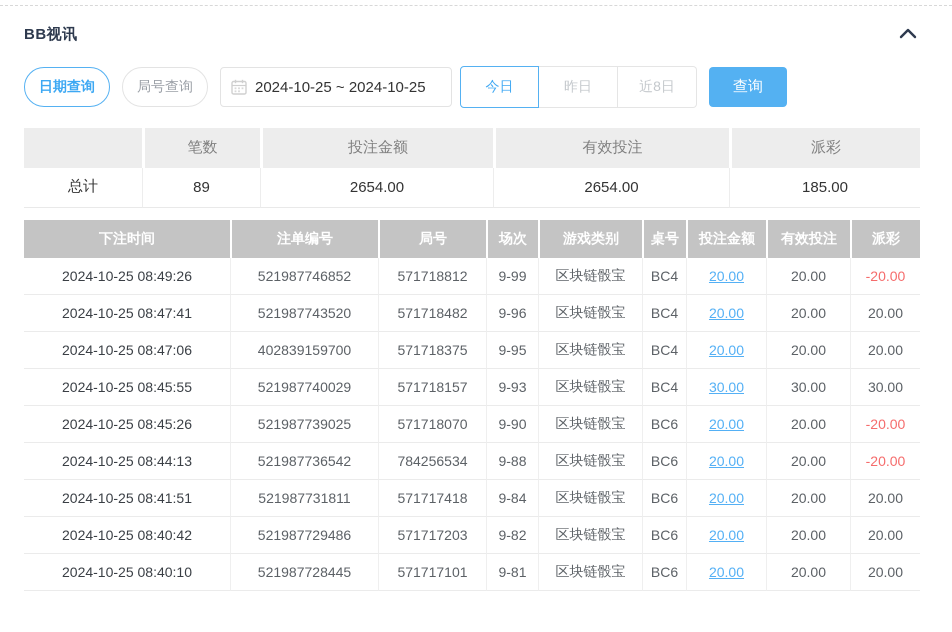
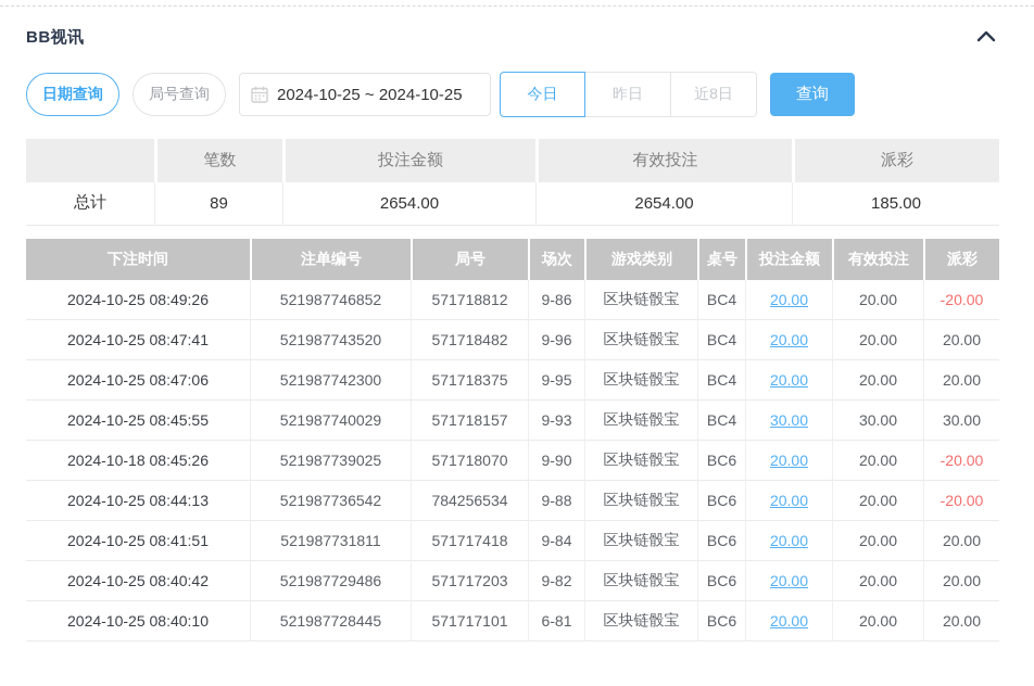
  BB视讯
  日期查询
  局号查询
  2024-10-25 ~ 2024-10-25
  今日
  昨日
  近8日
  查询
  	笔数	投注金额	有效投注	派彩
  总计	89	2654.00	2654.00	185.00
  下注时间	注单编号	局号	场次	游戏类别	桌号	投注金额	有效投注	派彩
- 2024-10-25 08:49:26	521987746852	571718812	9-99	区块链骰宝	BC4	20.00	20.00	-20.00
+ 2024-10-25 08:49:26	521987746852	571718812	9-86	区块链骰宝	BC4	20.00	20.00	-20.00
  2024-10-25 08:47:41	521987743520	571718482	9-96	区块链骰宝	BC4	20.00	20.00	20.00
- 2024-10-25 08:47:06	402839159700	571718375	9-95	区块链骰宝	BC4	20.00	20.00	20.00
+ 2024-10-25 08:47:06	521987742300	571718375	9-95	区块链骰宝	BC4	20.00	20.00	20.00
  2024-10-25 08:45:55	521987740029	571718157	9-93	区块链骰宝	BC4	30.00	30.00	30.00
- 2024-10-25 08:45:26	521987739025	571718070	9-90	区块链骰宝	BC6	20.00	20.00	-20.00
+ 2024-10-18 08:45:26	521987739025	571718070	9-90	区块链骰宝	BC6	20.00	20.00	-20.00
  2024-10-25 08:44:13	521987736542	784256534	9-88	区块链骰宝	BC6	20.00	20.00	-20.00
  2024-10-25 08:41:51	521987731811	571717418	9-84	区块链骰宝	BC6	20.00	20.00	20.00
  2024-10-25 08:40:42	521987729486	571717203	9-82	区块链骰宝	BC6	20.00	20.00	20.00
- 2024-10-25 08:40:10	521987728445	571717101	9-81	区块链骰宝	BC6	20.00	20.00	20.00
+ 2024-10-25 08:40:10	521987728445	571717101	6-81	区块链骰宝	BC6	20.00	20.00	20.00
